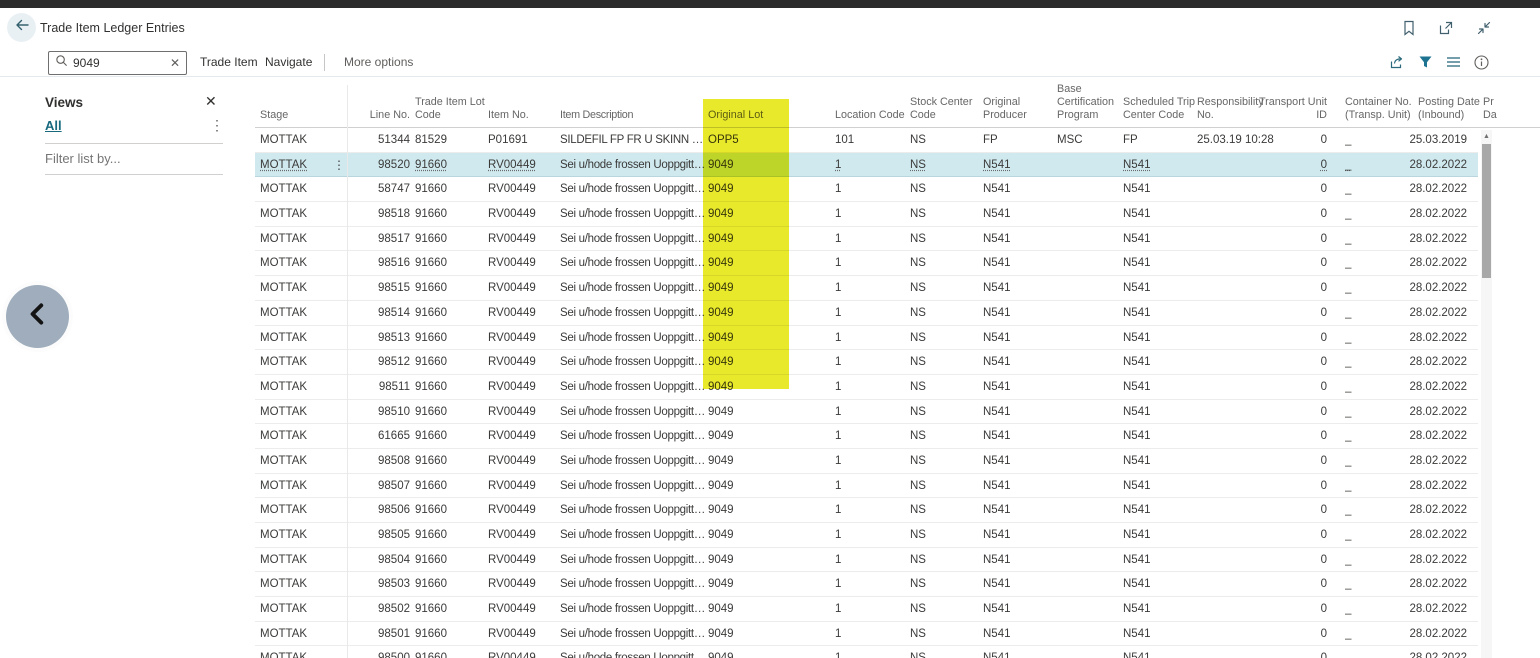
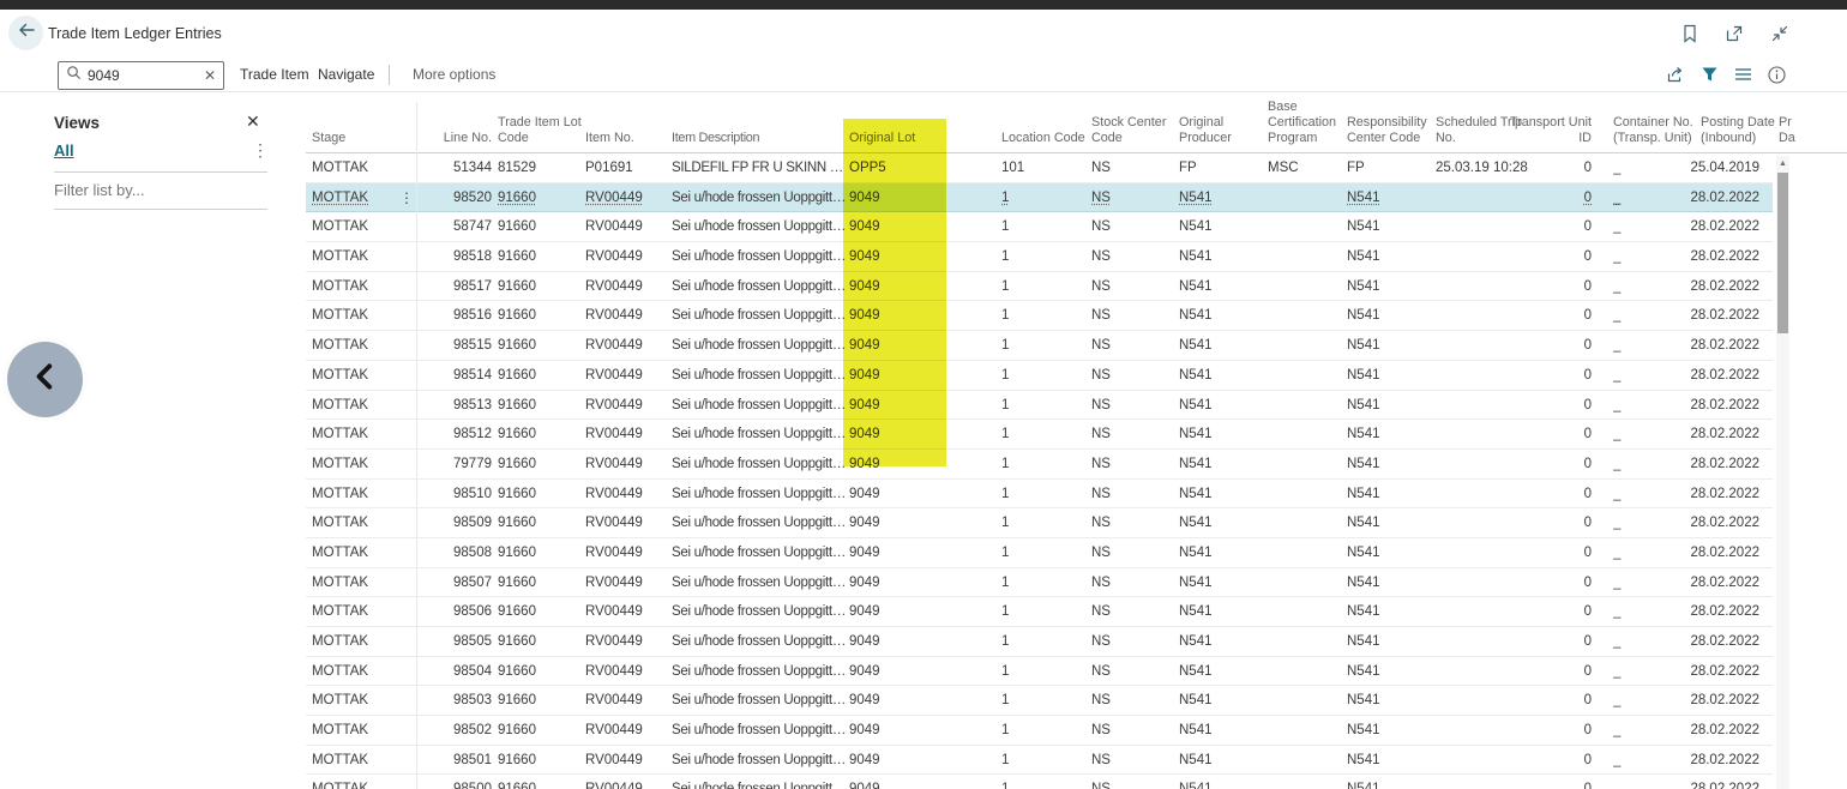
  Trade Item Ledger Entries
  9049
  ✕
  Trade Item
  Navigate
  More options
  Views
  ✕
  All
  ⋮
  Filter list by...
  Stage
  Line No.
  Trade Item Lot
  Code
  Item No.
  Item Description
  Location Code
  Stock Center
  Code
  Original
  Producer
  Base
  Certification
  Program
- Scheduled Trip
+ Responsibility
  Center Code
- Responsibility
+ Scheduled Trip
  No.
  Transport Unit
  ID
  Container No.
  (Transp. Unit)
  Posting Date
  (Inbound)
  Pr
  Da
  MOTTAK
  51344
  81529
  P01691
  SILDEFIL FP FR U SKINN VA
  101
  NS
  FP
  MSC
  FP
  25.03.19 10:28
  0
  _
- 25.03.2019
+ 25.04.2019
  ⋮
  MOTTAK
  98520
  91660
  RV00449
  Sei u/hode frossen Uoppgitt s
  1
  NS
  N541
  N541
  0
  _
  28.02.2022
  MOTTAK
  58747
  91660
  RV00449
  Sei u/hode frossen Uoppgitt s
  1
  NS
  N541
  N541
  0
  _
  28.02.2022
  MOTTAK
  98518
  91660
  RV00449
  Sei u/hode frossen Uoppgitt s
  1
  NS
  N541
  N541
  0
  _
  28.02.2022
  MOTTAK
  98517
  91660
  RV00449
  Sei u/hode frossen Uoppgitt s
  1
  NS
  N541
  N541
  0
  _
  28.02.2022
  MOTTAK
  98516
  91660
  RV00449
  Sei u/hode frossen Uoppgitt s
  1
  NS
  N541
  N541
  0
  _
  28.02.2022
  MOTTAK
  98515
  91660
  RV00449
  Sei u/hode frossen Uoppgitt s
  1
  NS
  N541
  N541
  0
  _
  28.02.2022
  MOTTAK
  98514
  91660
  RV00449
  Sei u/hode frossen Uoppgitt s
  1
  NS
  N541
  N541
  0
  _
  28.02.2022
  MOTTAK
  98513
  91660
  RV00449
  Sei u/hode frossen Uoppgitt s
  1
  NS
  N541
  N541
  0
  _
  28.02.2022
  MOTTAK
  98512
  91660
  RV00449
  Sei u/hode frossen Uoppgitt s
  1
  NS
  N541
  N541
  0
  _
  28.02.2022
  MOTTAK
- 98511
+ 79779
  91660
  RV00449
  Sei u/hode frossen Uoppgitt s
  1
  NS
  N541
  N541
  0
  _
  28.02.2022
  MOTTAK
  98510
  91660
  RV00449
  Sei u/hode frossen Uoppgitt st
  9049
  1
  NS
  N541
  N541
  0
  _
  28.02.2022
  MOTTAK
- 61665
+ 98509
  91660
  RV00449
  Sei u/hode frossen Uoppgitt st
  9049
  1
  NS
  N541
  N541
  0
  _
  28.02.2022
  MOTTAK
  98508
  91660
  RV00449
  Sei u/hode frossen Uoppgitt st
  9049
  1
  NS
  N541
  N541
  0
  _
  28.02.2022
  MOTTAK
  98507
  91660
  RV00449
  Sei u/hode frossen Uoppgitt st
  9049
  1
  NS
  N541
  N541
  0
  _
  28.02.2022
  MOTTAK
  98506
  91660
  RV00449
  Sei u/hode frossen Uoppgitt st
  9049
  1
  NS
  N541
  N541
  0
  _
  28.02.2022
  MOTTAK
  98505
  91660
  RV00449
  Sei u/hode frossen Uoppgitt st
  9049
  1
  NS
  N541
  N541
  0
  _
  28.02.2022
  MOTTAK
  98504
  91660
  RV00449
  Sei u/hode frossen Uoppgitt st
  9049
  1
  NS
  N541
  N541
  0
  _
  28.02.2022
  MOTTAK
  98503
  91660
  RV00449
  Sei u/hode frossen Uoppgitt st
  9049
  1
  NS
  N541
  N541
  0
  _
  28.02.2022
  MOTTAK
  98502
  91660
  RV00449
  Sei u/hode frossen Uoppgitt st
  9049
  1
  NS
  N541
  N541
  0
  _
  28.02.2022
  MOTTAK
  98501
  91660
  RV00449
  Sei u/hode frossen Uoppgitt st
  9049
  1
  NS
  N541
  N541
  0
  _
  28.02.2022
